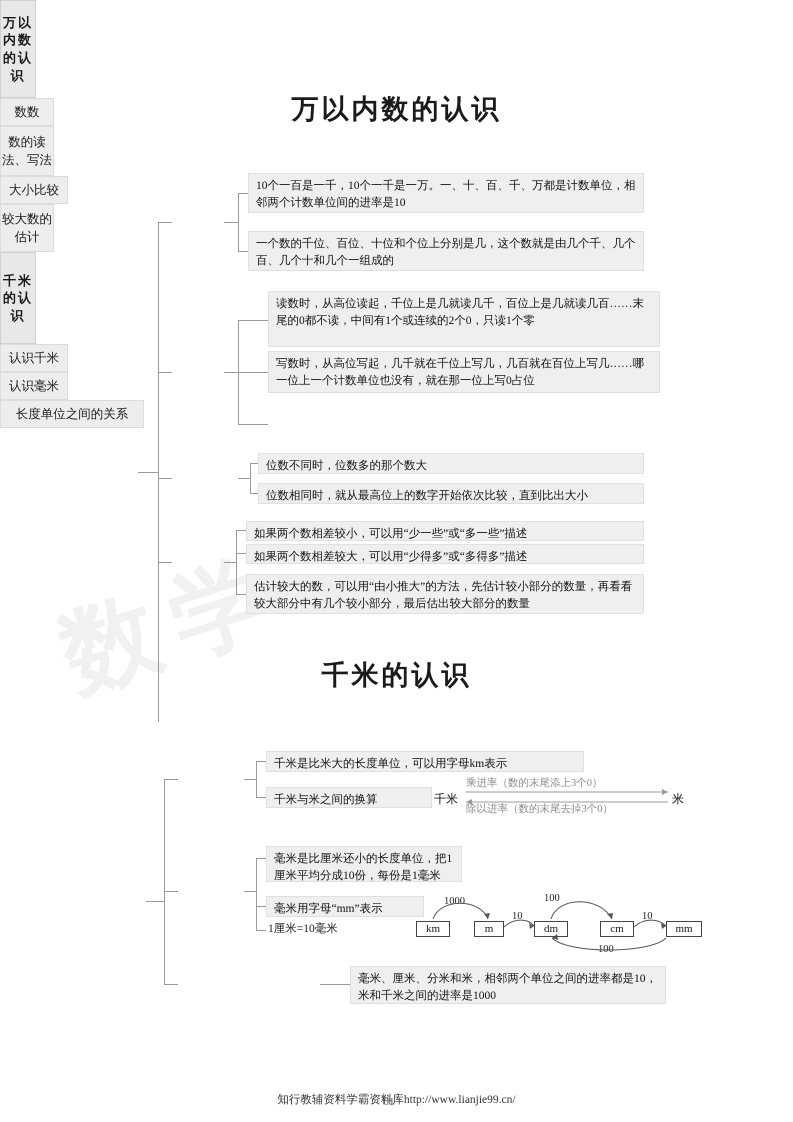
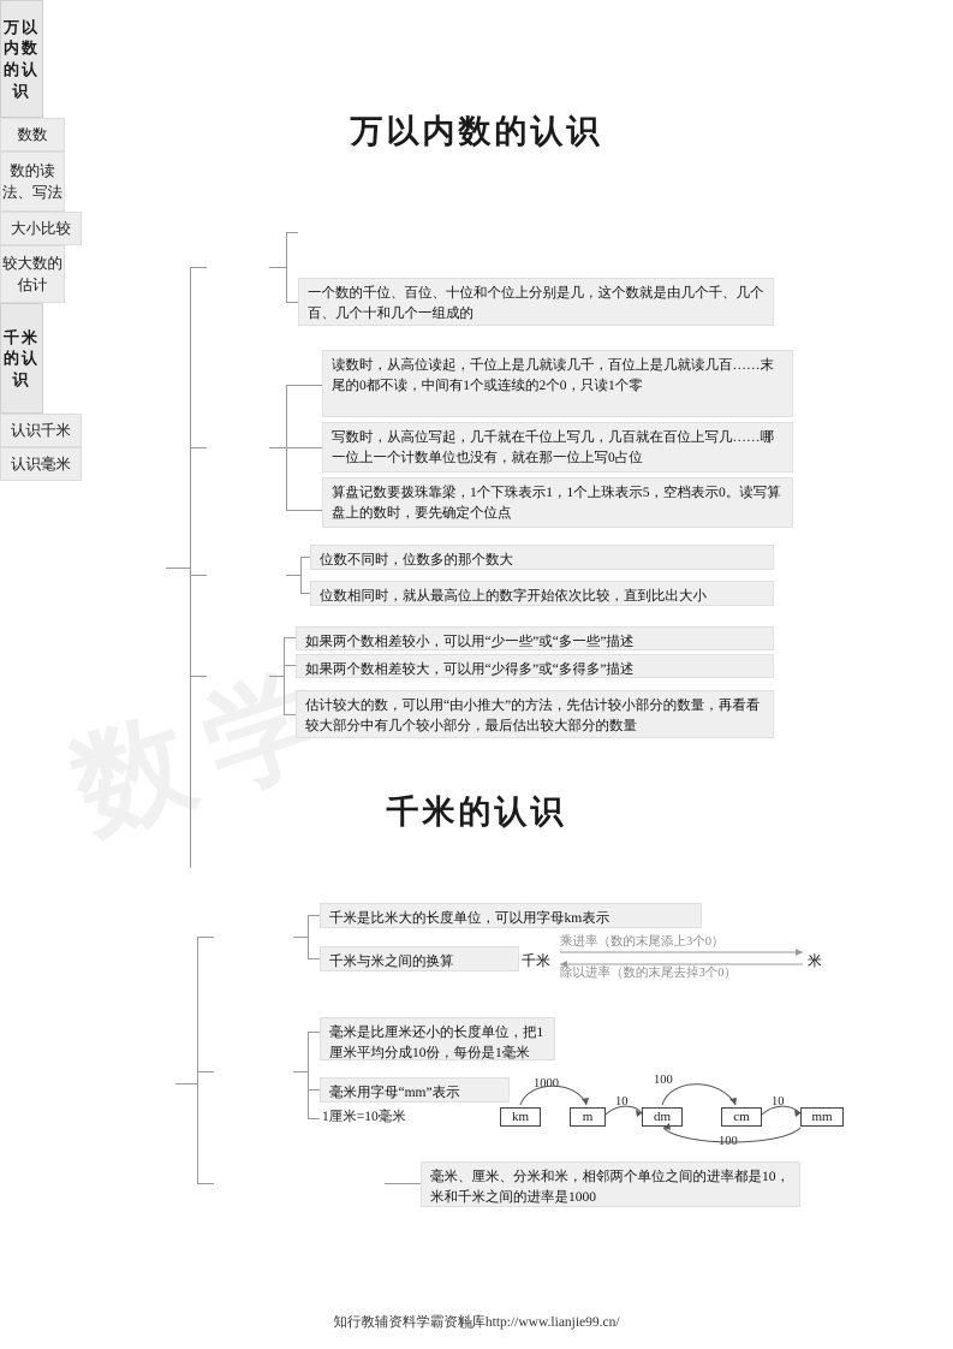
  万以内数的认识
  万以内数的认识
  数数
- 10个一百是一千，10个一千是一万。一、十、百、千、万都是计数单位，相邻两个计数单位间的进率是10
  一个数的千位、百位、十位和个位上分别是几，这个数就是由几个千、几个百、几个十和几个一组成的
  数的读法、写法
  读数时，从高位读起，千位上是几就读几千，百位上是几就读几百……末尾的0都不读，中间有1个或连续的2个0，只读1个零
  写数时，从高位写起，几千就在千位上写几，几百就在百位上写几……哪一位上一个计数单位也没有，就在那一位上写0占位
+ 算盘记数要拨珠靠梁，1个下珠表示1，1个上珠表示5，空档表示0。读写算盘上的数时，要先确定个位点
  大小比较
  位数不同时，位数多的那个数大
  位数相同时，就从最高位上的数字开始依次比较，直到比出大小
  较大数的估计
  如果两个数相差较小，可以用“少一些”或“多一些”描述
  如果两个数相差较大，可以用“少得多”或“多得多”描述
  估计较大的数，可以用“由小推大”的方法，先估计较小部分的数量，再看看较大部分中有几个较小部分，最后估出较大部分的数量
  千米的认识
  千米的认识
  认识千米
  千米是比米大的长度单位，可以用字母km表示
  千米与米之间的换算
  千米
  米
  乘进率（数的末尾添上3个0）
  除以进率（数的末尾去掉3个0）
  认识毫米
  毫米是比厘米还小的长度单位，把1厘米平均分成10份，每份是1毫米
  毫米用字母“mm”表示
  1厘米=10毫米
  km
  m
  dm
  cm
  mm
  1000
  100
  10
  10
- 长度单位之间的关系
  毫米、厘米、分米和米，相邻两个单位之间的进率都是10，米和千米之间的进率是1000
  知行教辅资料学霸资料库http://www.lianjie99.cn/
  01
